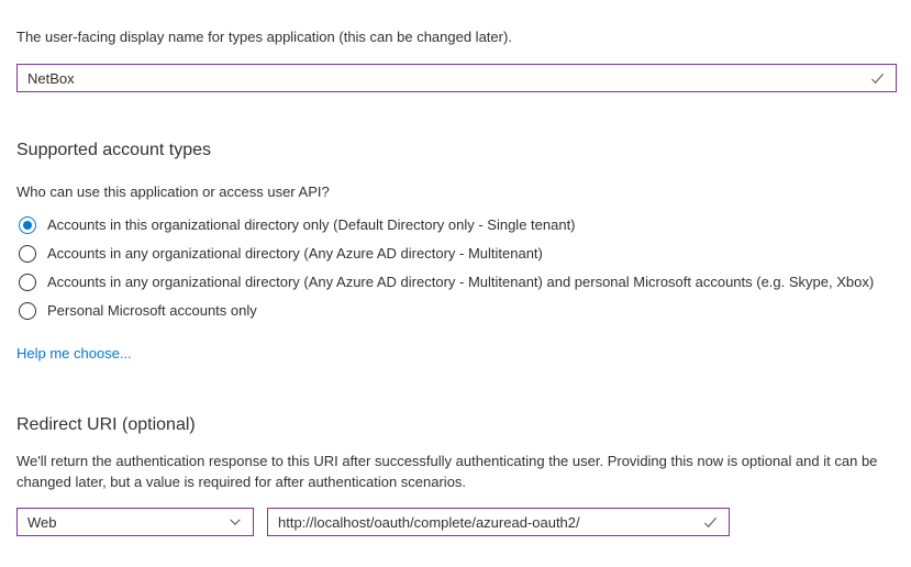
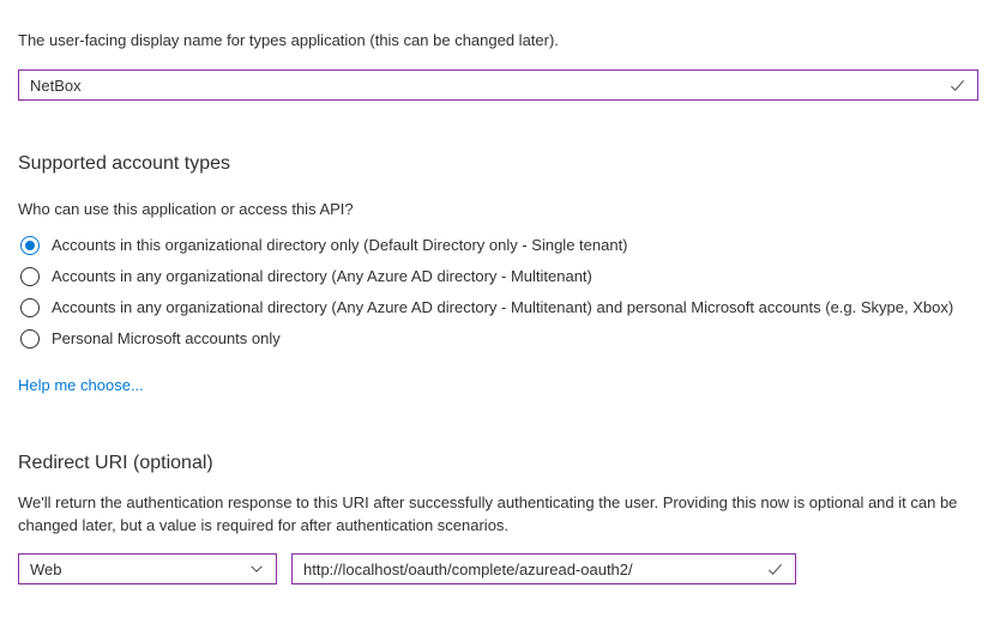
  The user-facing display name for types application (this can be changed later).
  NetBox
  Supported account types
- Who can use this application or access user API?
+ Who can use this application or access this API?
  Accounts in this organizational directory only (Default Directory only - Single tenant)
  Accounts in any organizational directory (Any Azure AD directory - Multitenant)
  Accounts in any organizational directory (Any Azure AD directory - Multitenant) and personal Microsoft accounts (e.g. Skype, Xbox)
  Personal Microsoft accounts only
  Help me choose...
  Redirect URI (optional)
  We'll return the authentication response to this URI after successfully authenticating the user. Providing this now is optional and it can be changed later, but a value is required for after authentication scenarios.
  Web
  http://localhost/oauth/complete/azuread-oauth2/
